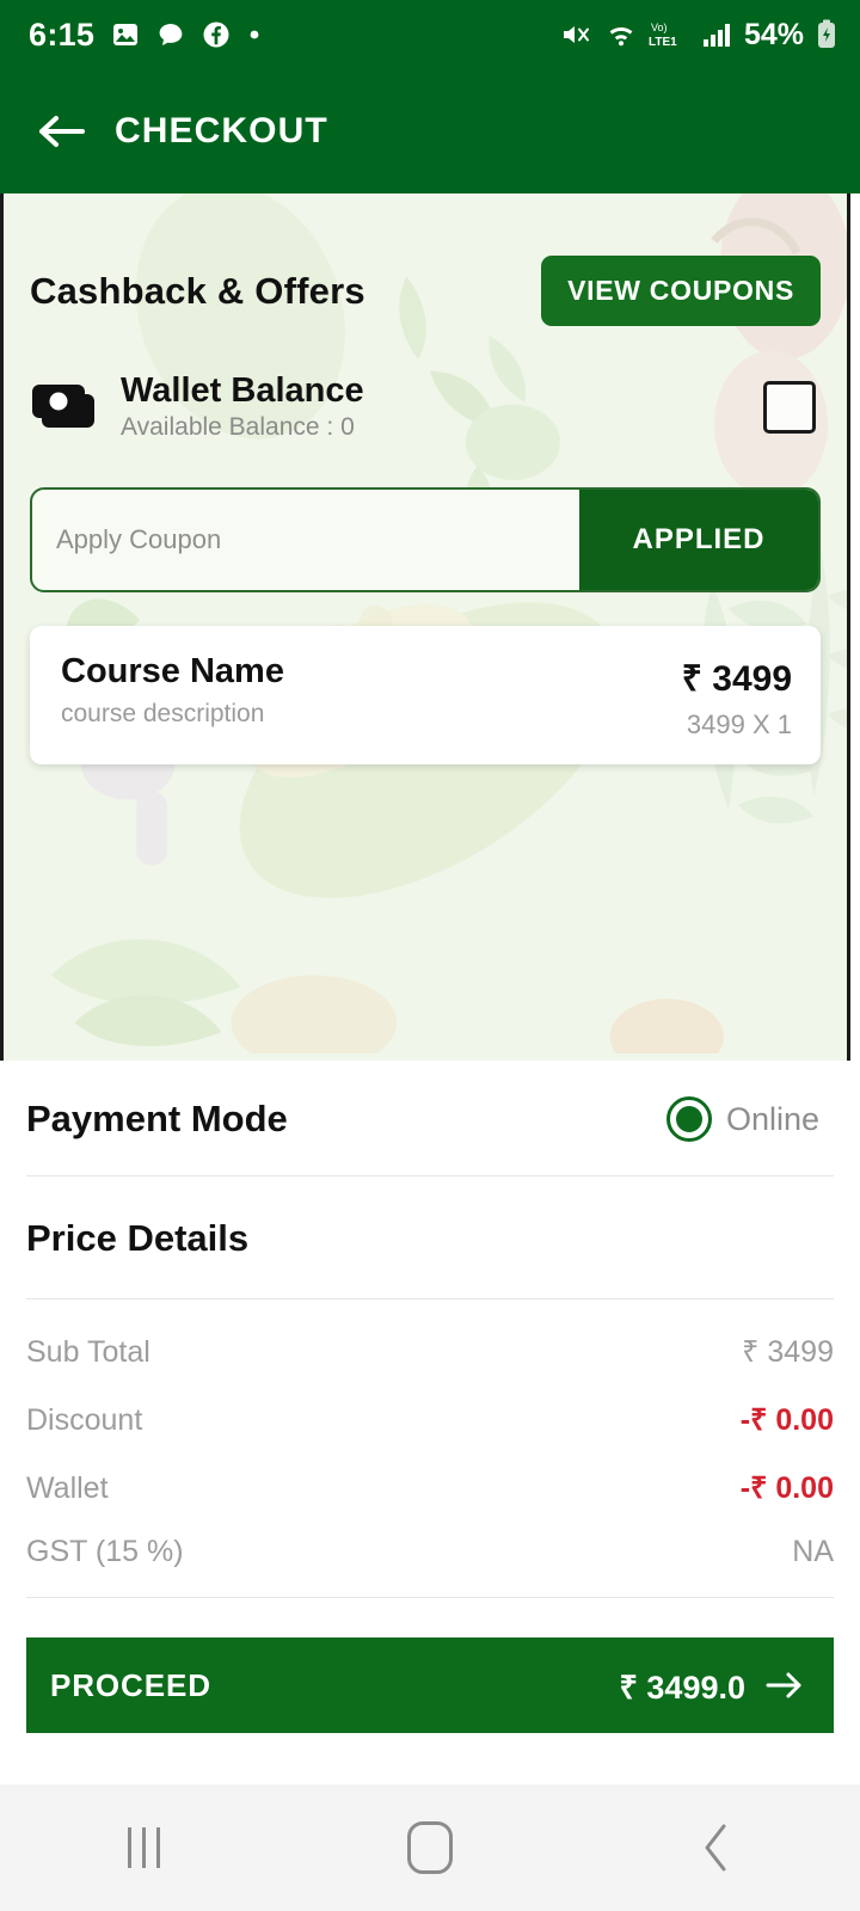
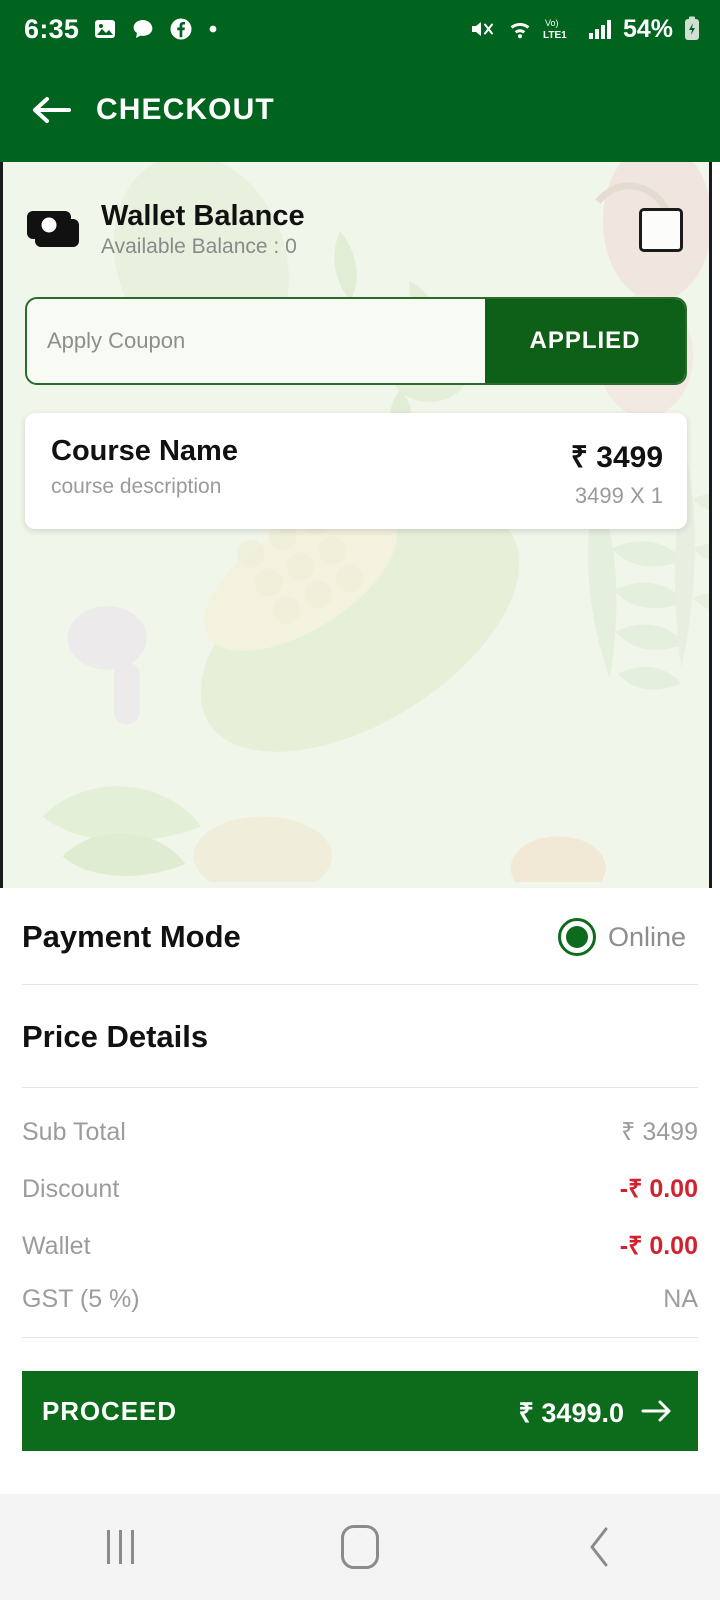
- 6:15
+ 6:35
  Vo)
  LTE1
  54%
  CHECKOUT
- Cashback & Offers
- VIEW COUPONS
  Wallet Balance
  Available Balance : 0
  Apply Coupon
  APPLIED
  Course Name
  course description
  ₹ 3499
  3499 X 1
  Payment Mode
  Online
  Price Details
  Sub Total
  ₹ 3499
  Discount
  -₹ 0.00
  Wallet
  -₹ 0.00
- GST (15 %)
+ GST (5 %)
  NA
  PROCEED
  ₹ 3499.0
